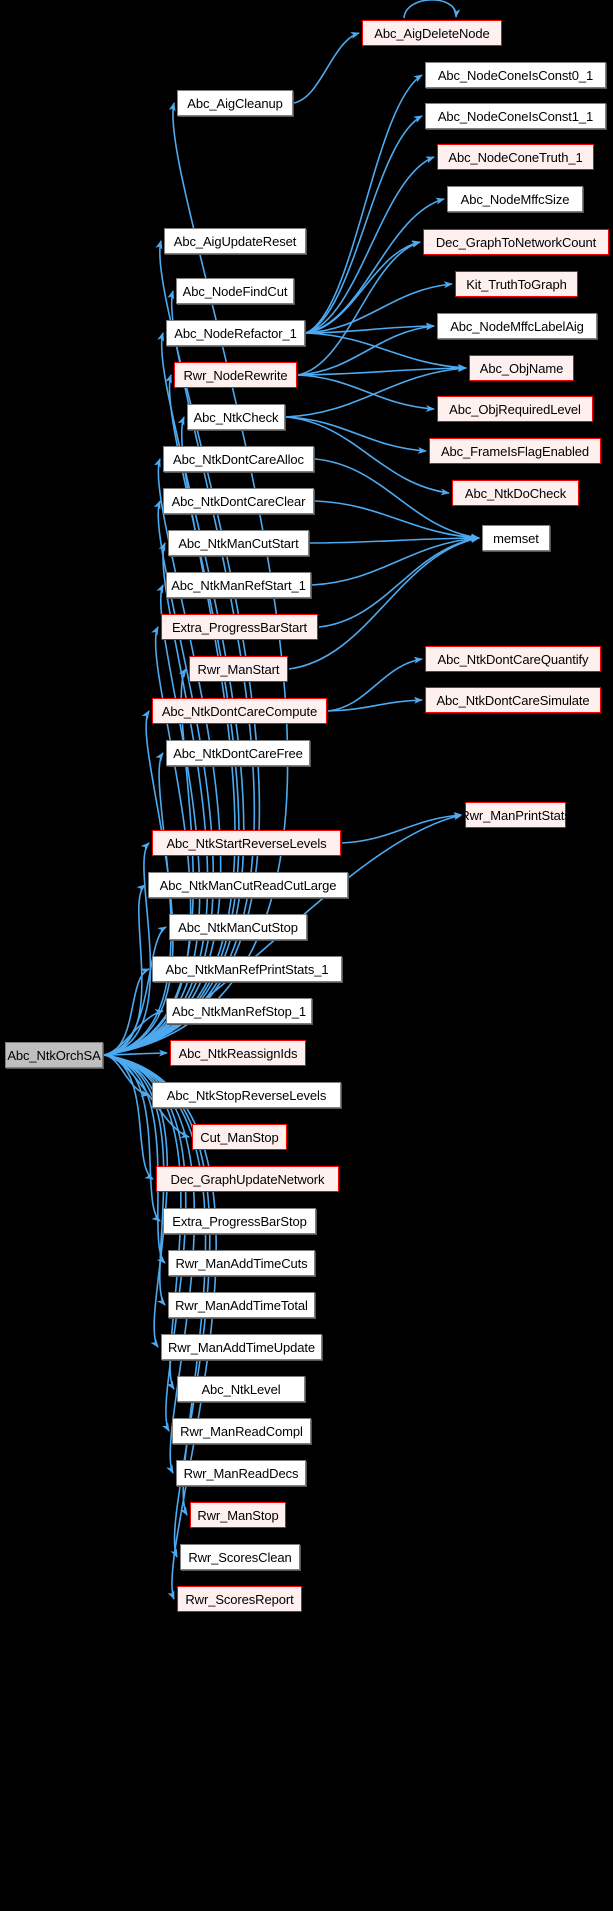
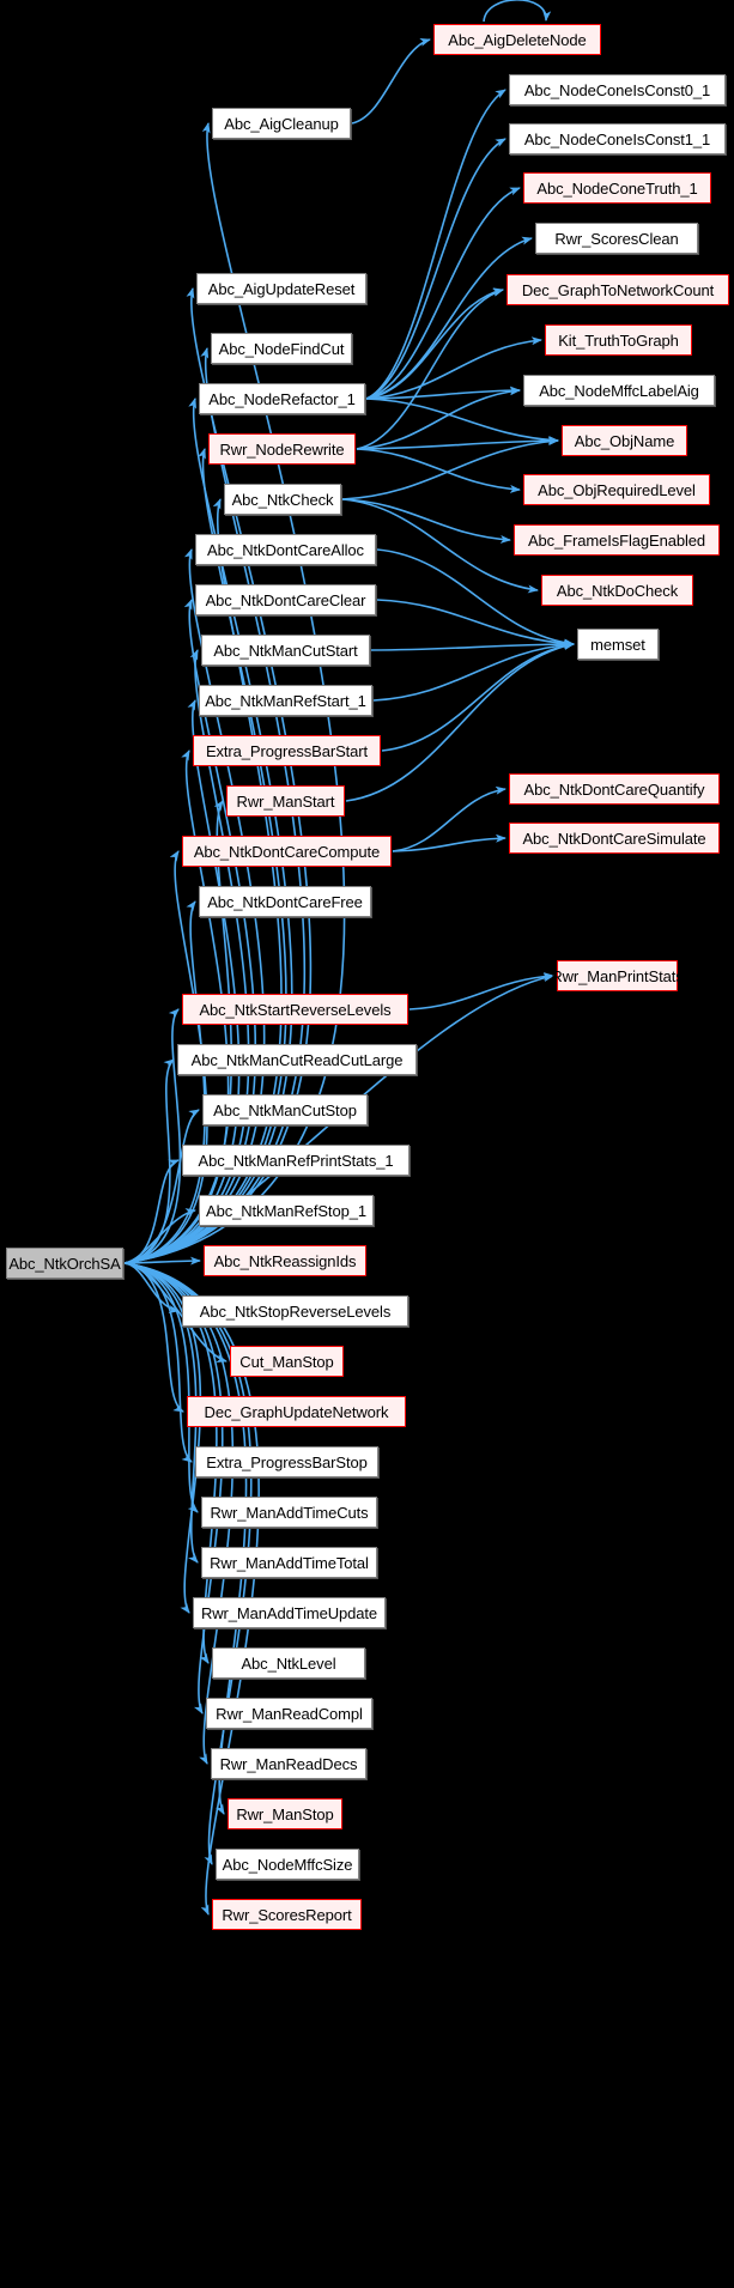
  Abc_NtkOrchSA
  Abc_AigDeleteNode
  Abc_NodeConeIsConst0_1
  Abc_NodeConeIsConst1_1
  Abc_NodeConeTruth_1
- Abc_NodeMffcSize
+ Rwr_ScoresClean
  Dec_GraphToNetworkCount
  Kit_TruthToGraph
  Abc_NodeMffcLabelAig
  Abc_ObjName
  Abc_ObjRequiredLevel
  Abc_FrameIsFlagEnabled
  Abc_NtkDoCheck
  memset
  Abc_NtkDontCareQuantify
  Abc_NtkDontCareSimulate
  Rwr_ManPrintStats
  Abc_AigCleanup
  Abc_AigUpdateReset
  Abc_NodeFindCut
  Abc_NodeRefactor_1
  Rwr_NodeRewrite
  Abc_NtkCheck
  Abc_NtkDontCareAlloc
  Abc_NtkDontCareClear
  Abc_NtkManCutStart
  Abc_NtkManRefStart_1
  Extra_ProgressBarStart
  Rwr_ManStart
  Abc_NtkDontCareCompute
  Abc_NtkDontCareFree
  Abc_NtkStartReverseLevels
  Abc_NtkManCutReadCutLarge
  Abc_NtkManCutStop
  Abc_NtkManRefPrintStats_1
  Abc_NtkManRefStop_1
  Abc_NtkReassignIds
  Abc_NtkStopReverseLevels
  Cut_ManStop
  Dec_GraphUpdateNetwork
  Extra_ProgressBarStop
  Rwr_ManAddTimeCuts
  Rwr_ManAddTimeTotal
  Rwr_ManAddTimeUpdate
  Abc_NtkLevel
  Rwr_ManReadCompl
  Rwr_ManReadDecs
  Rwr_ManStop
- Rwr_ScoresClean
+ Abc_NodeMffcSize
  Rwr_ScoresReport
